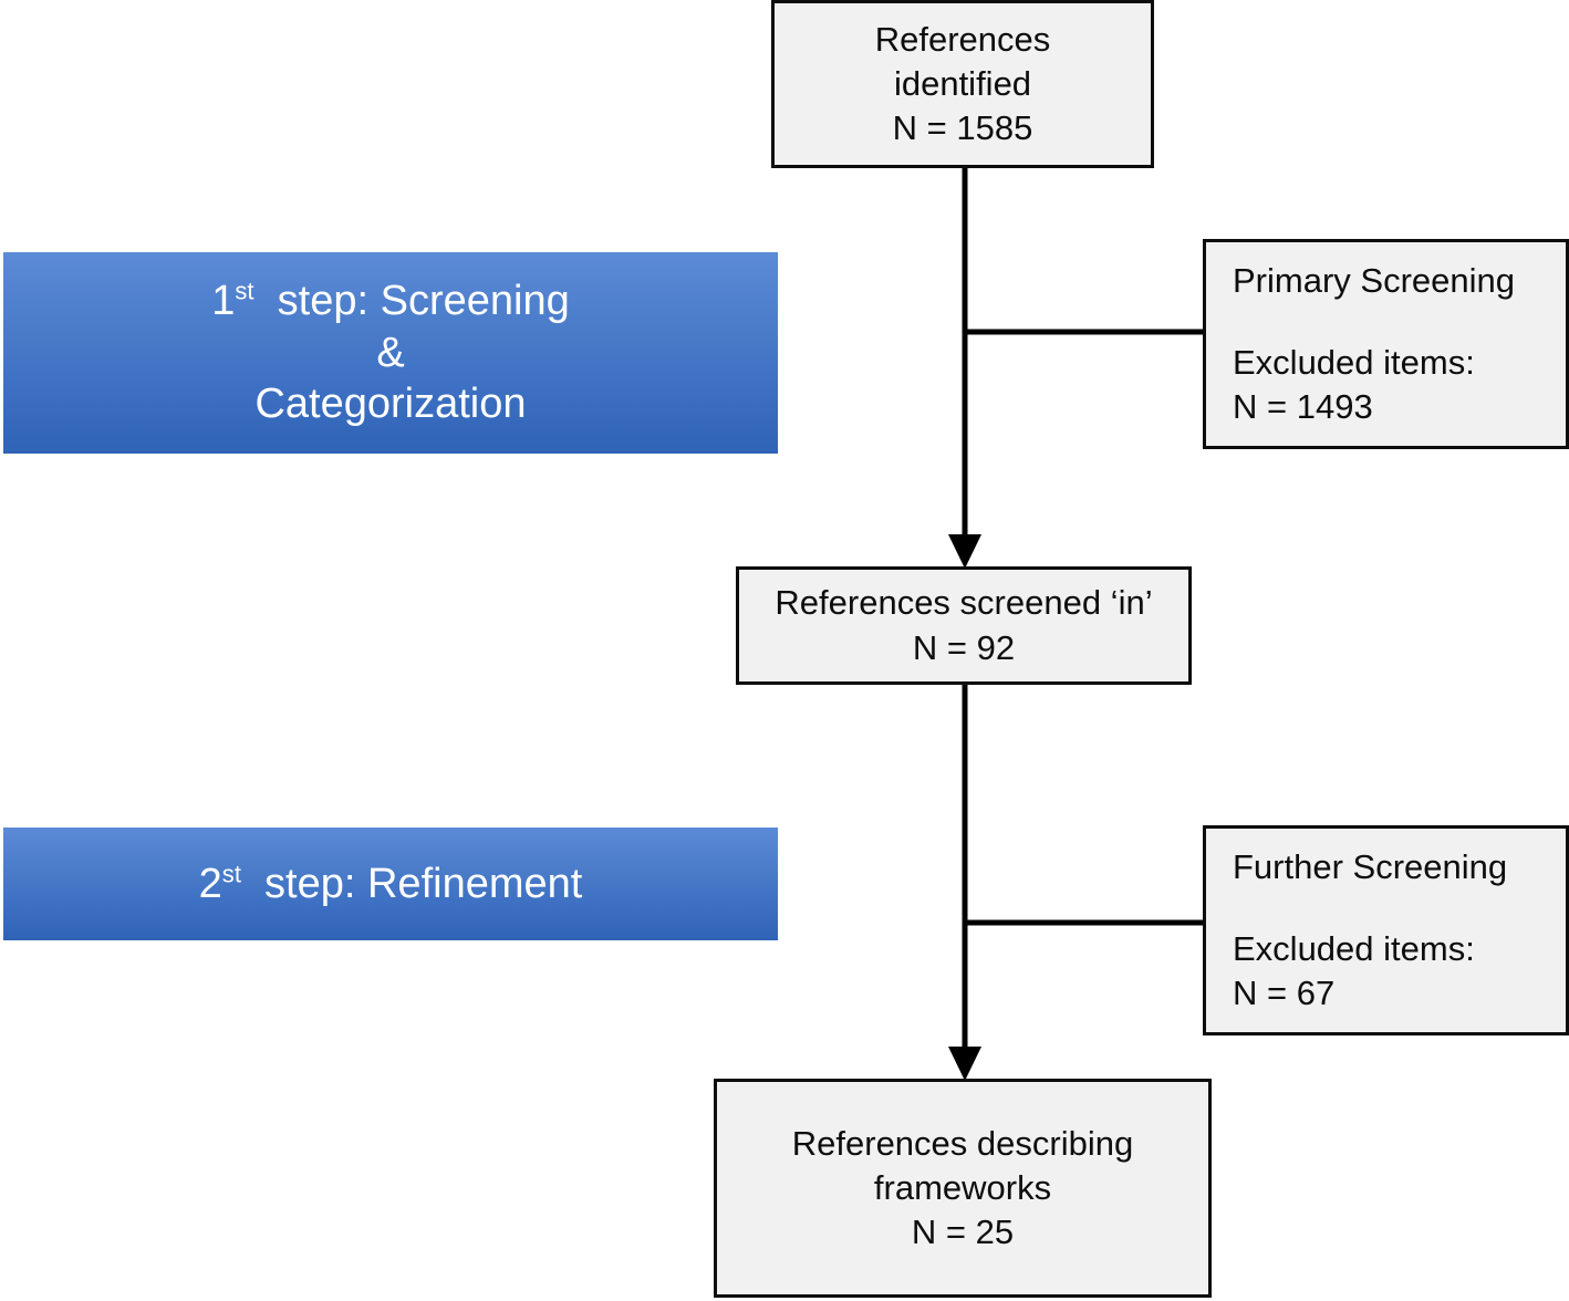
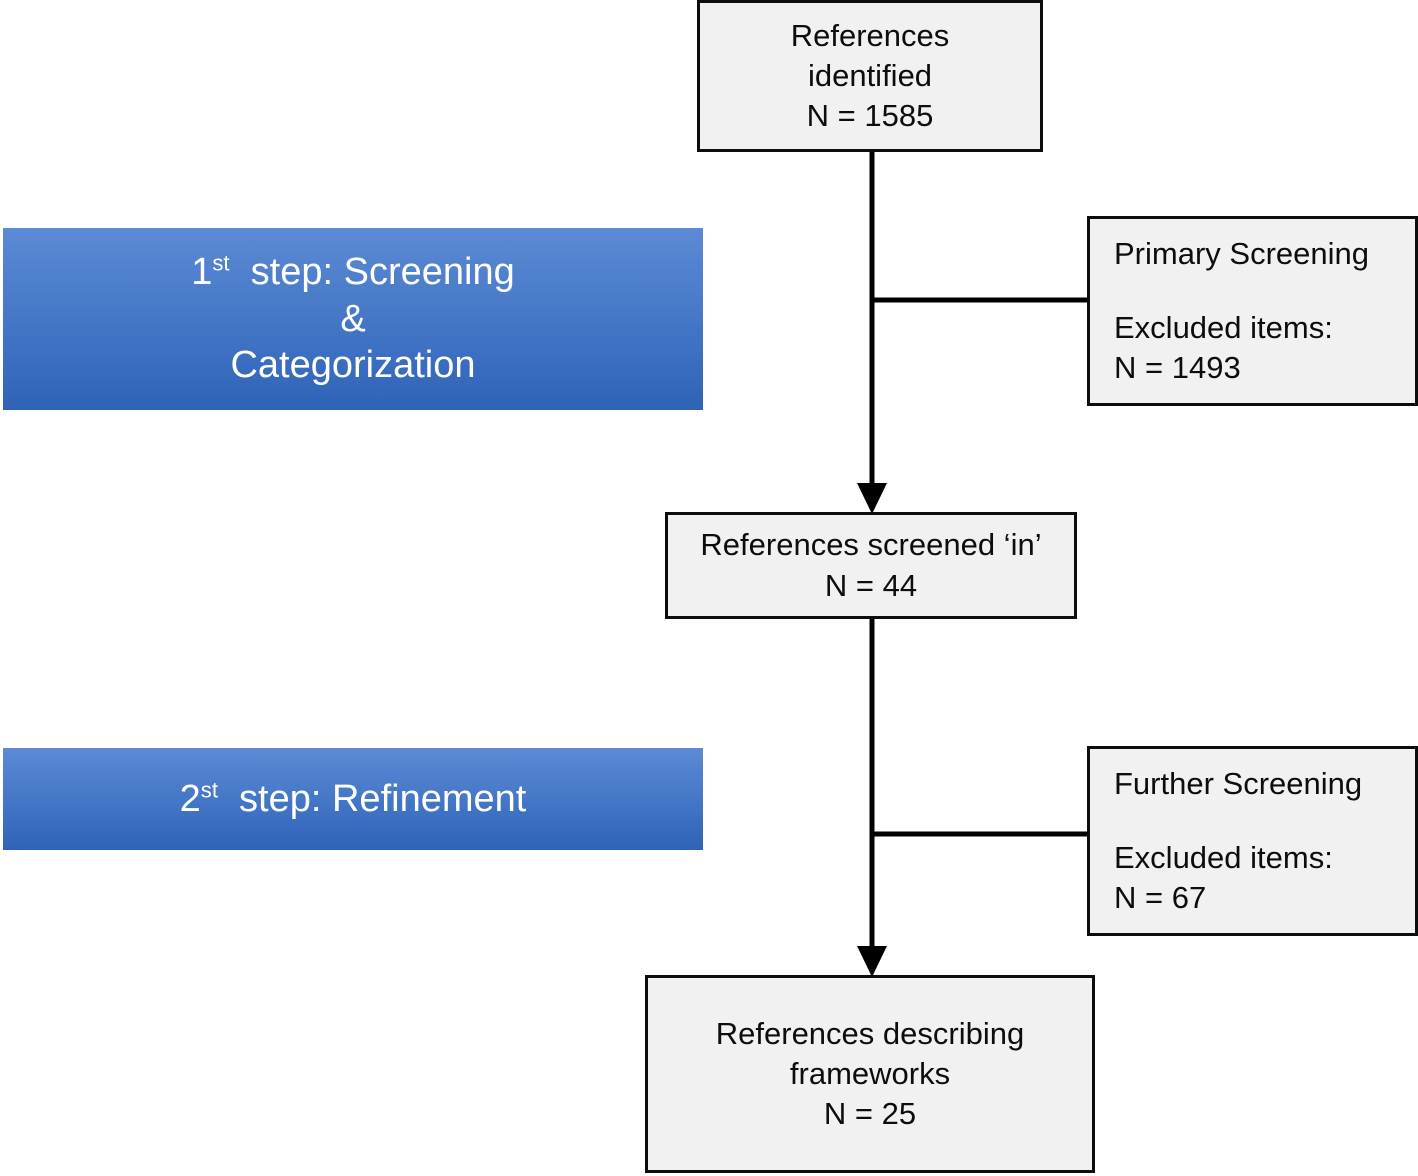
  References
  identified
  N = 1585
  1st step: Screening
  &
  Categorization
  Primary Screening
  Excluded items:
  N = 1493
  References screened ‘in’
- N = 92
+ N = 44
  2st step: Refinement
  Further Screening
  Excluded items:
  N = 67
  References describing
  frameworks
  N = 25
